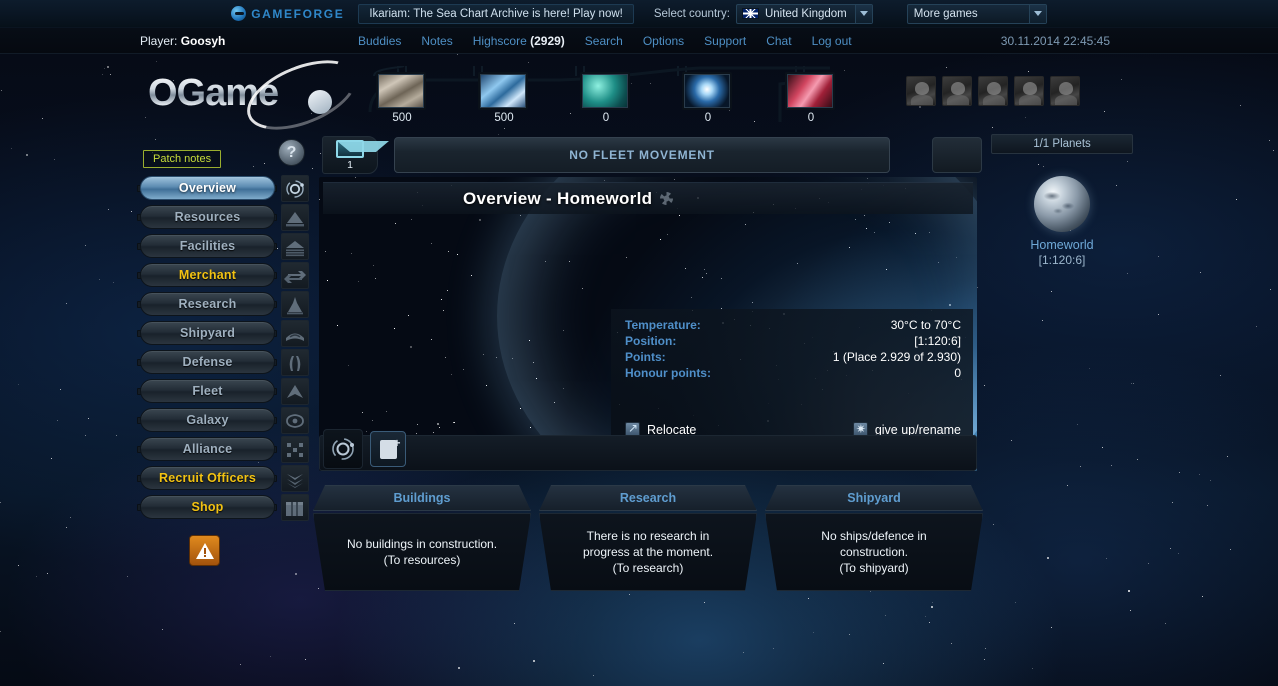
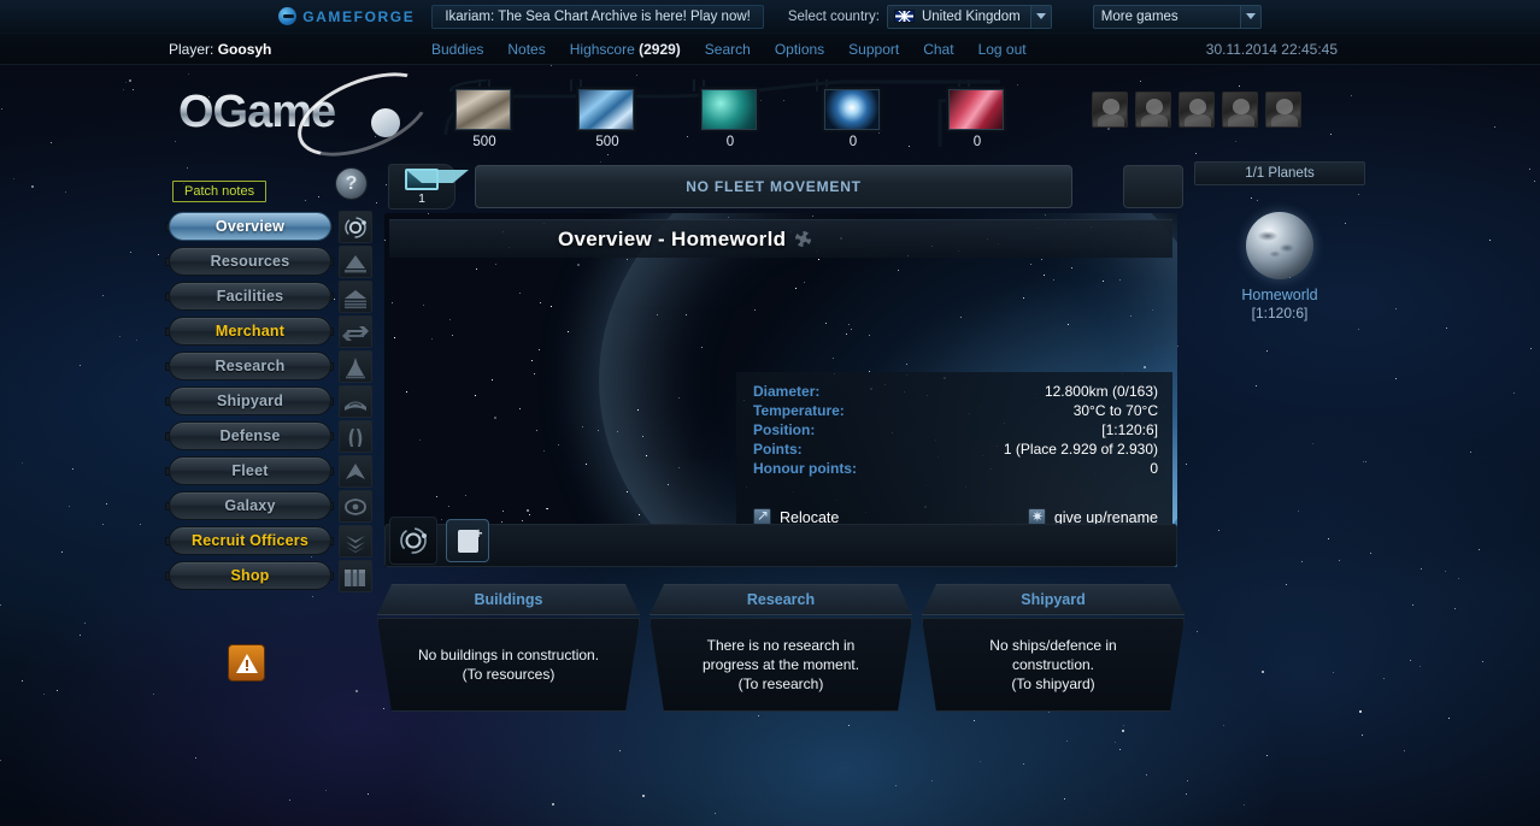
  GAMEFORGE
  Ikariam: The Sea Chart Archive is here! Play now!
  Select country:
  United Kingdom
  More games
  Player: Goosyh
  Buddies
  Notes
  Highscore (2929)
  Search
  Options
  Support
  Chat
  Log out
  30.11.2014 22:45:45
  OGame
  500
  500
  0
  0
  0
  Patch notes
  ?
  Overview
  Resources
  Facilities
  Merchant
  Research
  Shipyard
  Defense
  Fleet
  Galaxy
- Alliance
  Recruit Officers
  Shop
  1
  NO FLEET MOVEMENT
  Overview - Homeworld
+ Diameter:	12.800km (0/163)
  Temperature:	30°C to 70°C
  Position:	[1:120:6]
  Points:	1 (Place 2.929 of 2.930)
  Honour points:	0
  Relocate
  give up/rename
  Buildings
  No buildings in construction.
  (To resources)
  Research
  There is no research in
  progress at the moment.
  (To research)
  Shipyard
  No ships/defence in
  construction.
  (To shipyard)
  1/1 Planets
  Homeworld
  [1:120:6]
